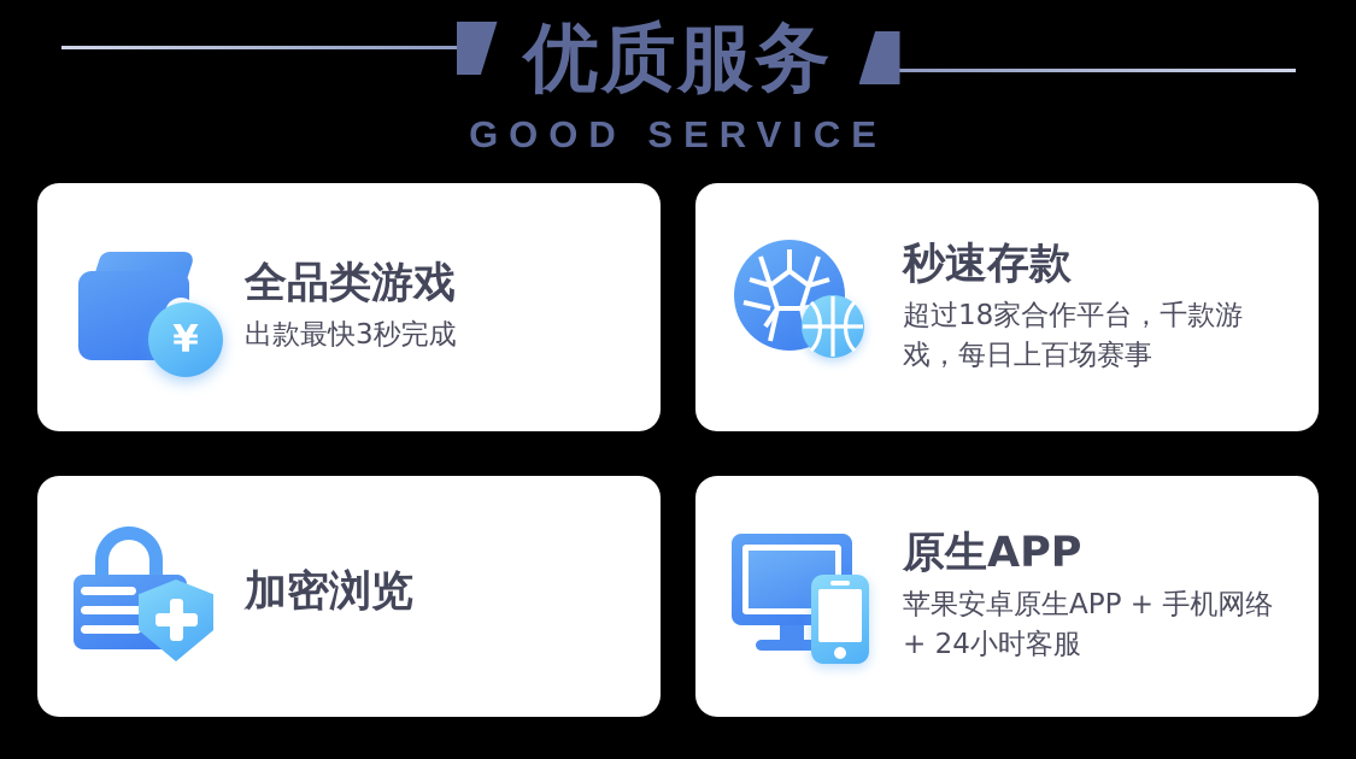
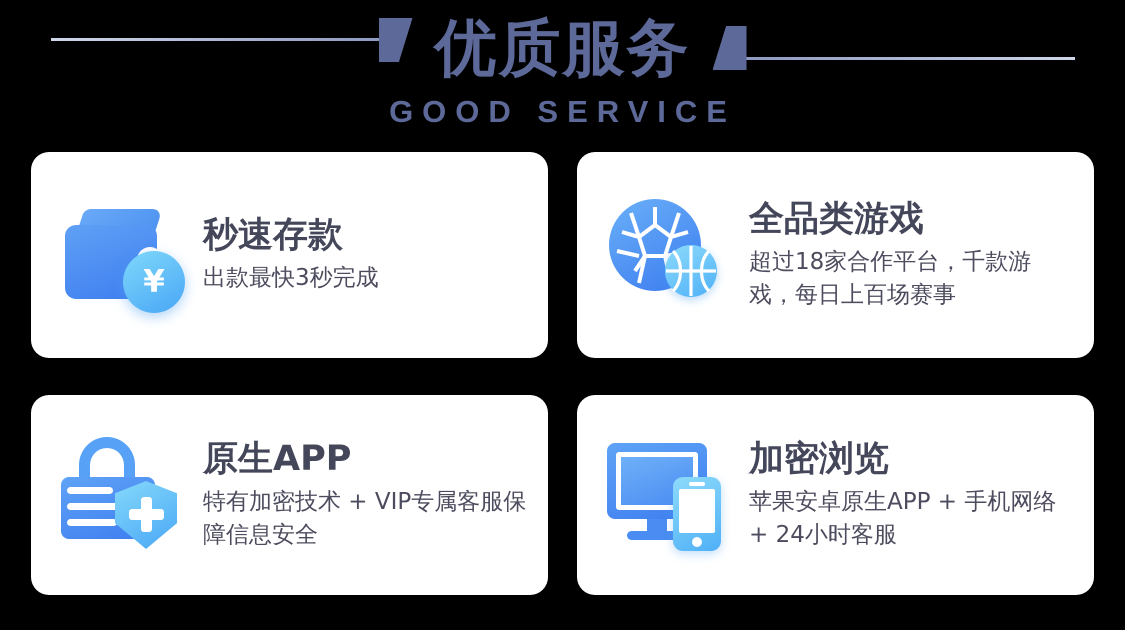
  优质服务
  GOOD SERVICE
  ¥
- 全品类游戏
+ 秒速存款
  出款最快3秒完成
- 秒速存款
+ 全品类游戏
  超过18家合作平台，千款游戏，每日上百场赛事
- 加密浏览
+ 原生APP
+ 特有加密技术 + VIP专属客服保障信息安全
- 原生APP
+ 加密浏览
  苹果安卓原生APP + 手机网络 + 24小时客服
